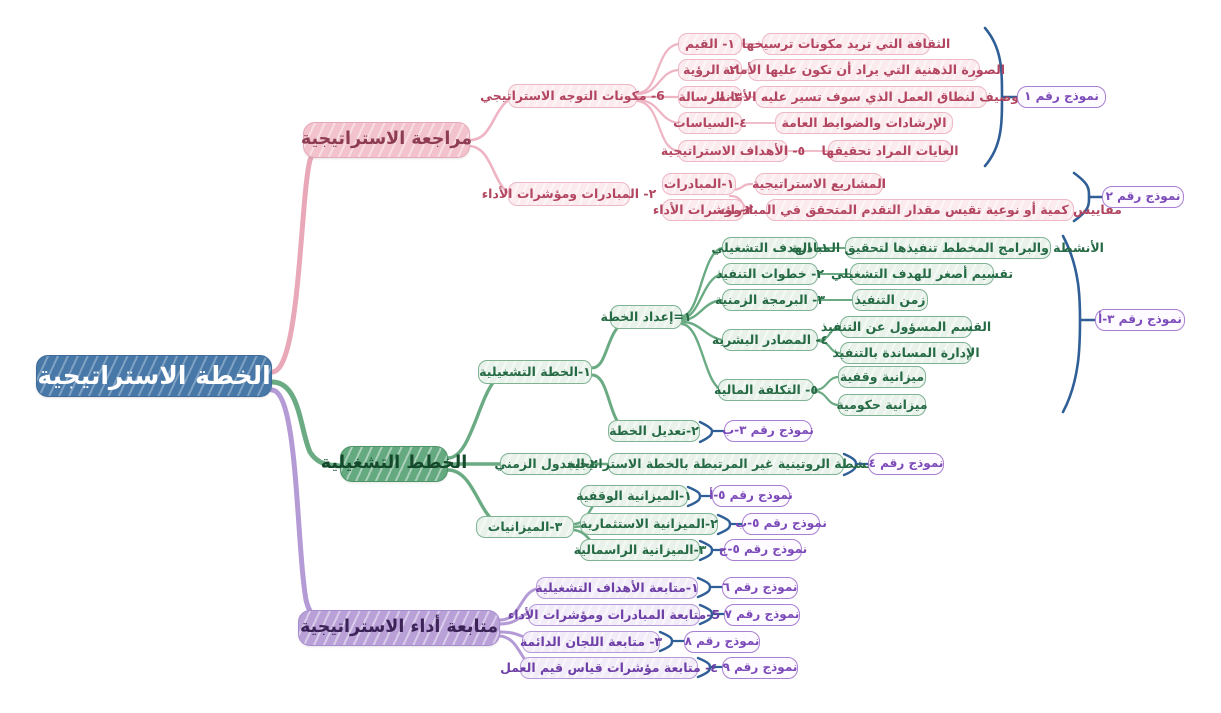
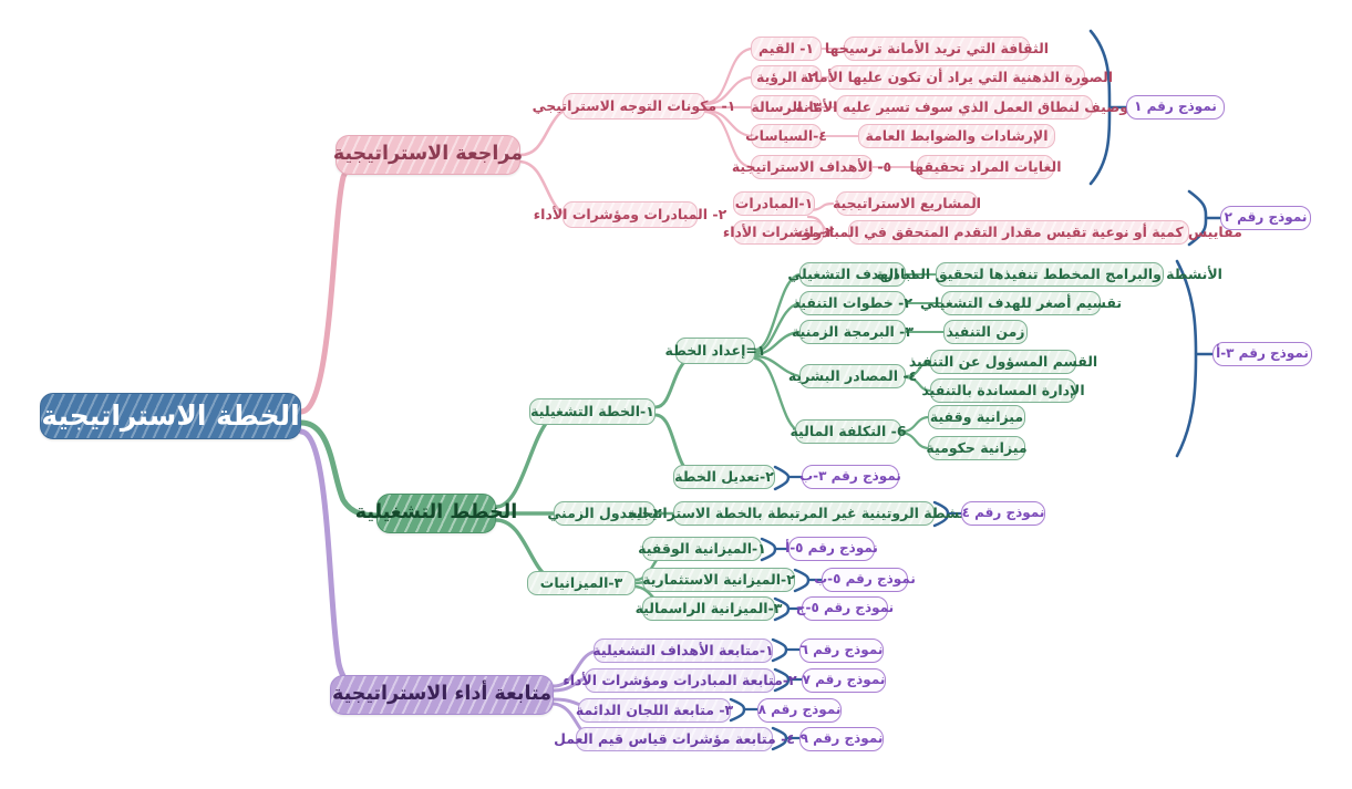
  الخطة الاستراتيجية
  مراجعة الاستراتيجية
- 6- مكونات التوجه الاستراتيجي
+ ١- مكونات التوجه الاستراتيجي
  ١- القيم
- الثقافة التي تريد مكونات ترسيخها
+ الثقافة التي تريد الأمانة ترسيخها
  ٢- الرؤية
  الصورة الذهنية التي يراد أن تكون عليها الأمانة
  ٣- الرسالة
  وصيف لنطاق العمل الذي سوف تسير عليه الأمانة
  ٤-السياسات
  الإرشادات والضوابط العامة
  ٥- الأهداف الاستراتيجية
  الغايات المراد تحقيقها
  نموذج رقم ١
  ٢- المبادرات ومؤشرات الأداء
  ١-المبادرات
  المشاريع الاستراتيجية
  ٢-مؤشرات الأداء
  مقاييس كمية أو نوعية تقيس مقدار التقدم المتحقق في المبادرات
  نموذج رقم ٢
  الخطط التشغيلية
  ١-الخطة التشغيلية
  ١=إعداد الخطة
  ١- الهدف التشغيلي
  الأنشطة والبرامج المخطط تنفيذها لتحقيق المبادرة
  ٢- خطوات التنفيذ
  تقسيم أصغر للهدف التشغيلي
  ٣- البرمجة الزمنية
  زمن التنفيذ
  ٤- المصادر البشرية
  القسم المسؤول عن التنفيذ
  الإدارة المساندة بالتنفيذ
- ٥- التكلفة المالية
+ 6- التكلفة المالية
  ميزانية وقفية
  ميزانية حكومية
  نموذج رقم ٣-أ
  ٢-تعديل الخطة
  نموذج رقم ٣-ب
  ٢-الجدول الزمني
  شطة الروتينية غير المرتبطة بالخطة الاستراتيجية
  نموذج رقم ٤
  ٣-الميزانيات
  ١-الميزانية الوقفية
  نموذج رقم ٥-أ
  ٢-الميزانية الاستثمارية
  نموذج رقم ٥-ب
  ٣-الميزانية الراسمالية
  نموذج رقم ٥-ج
  متابعة أداء الاستراتيجية
  ١-متابعة الأهداف التشغيلية
  نموذج رقم ٦
- 5-متابعة المبادرات ومؤشرات الأداء
+ ٢-متابعة المبادرات ومؤشرات الأداء
  نموذج رقم ٧
  ٣- متابعة اللجان الدائمة
  نموذج رقم ٨
  ٤- متابعة مؤشرات قياس قيم العمل
  نموذج رقم ٩
